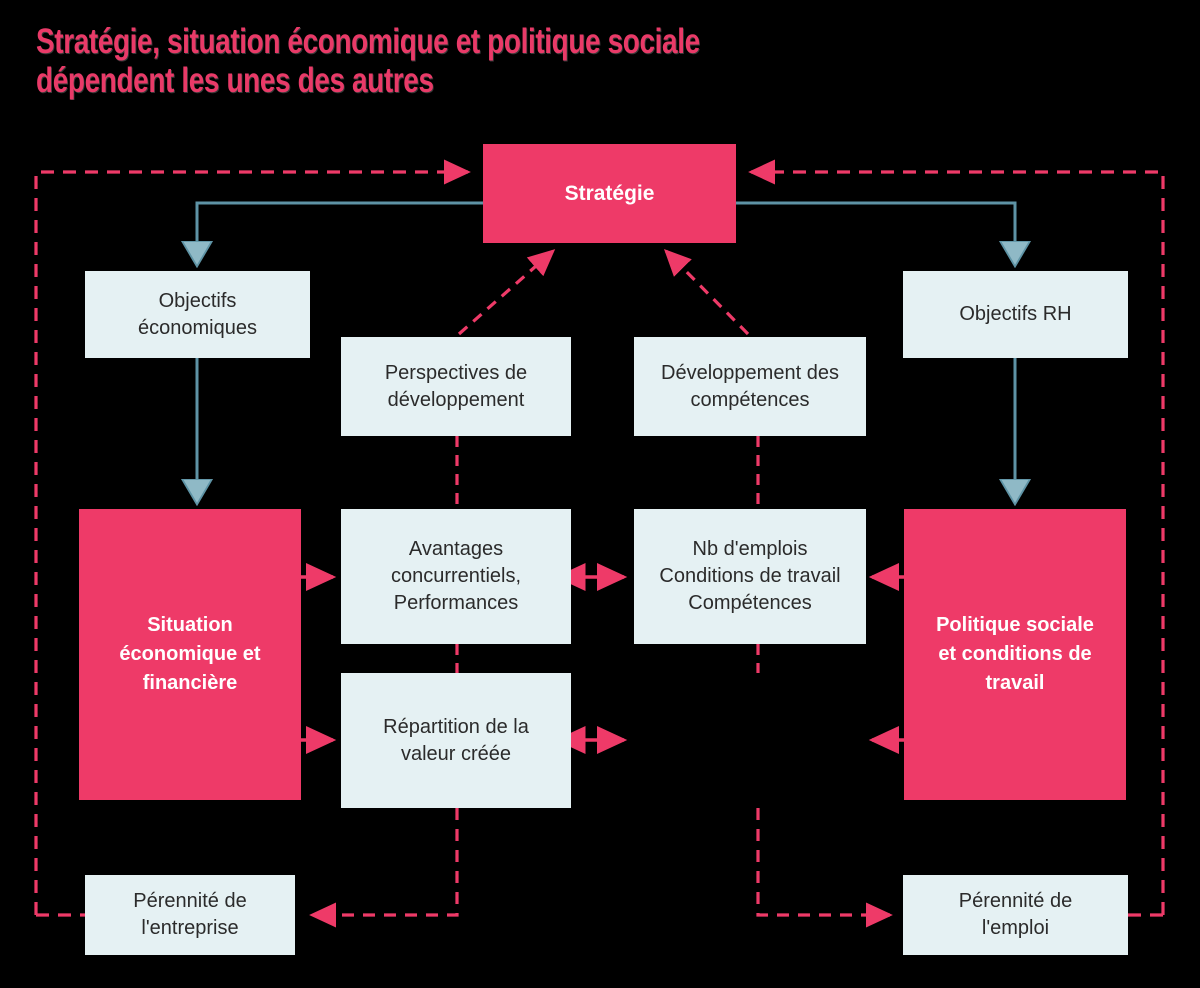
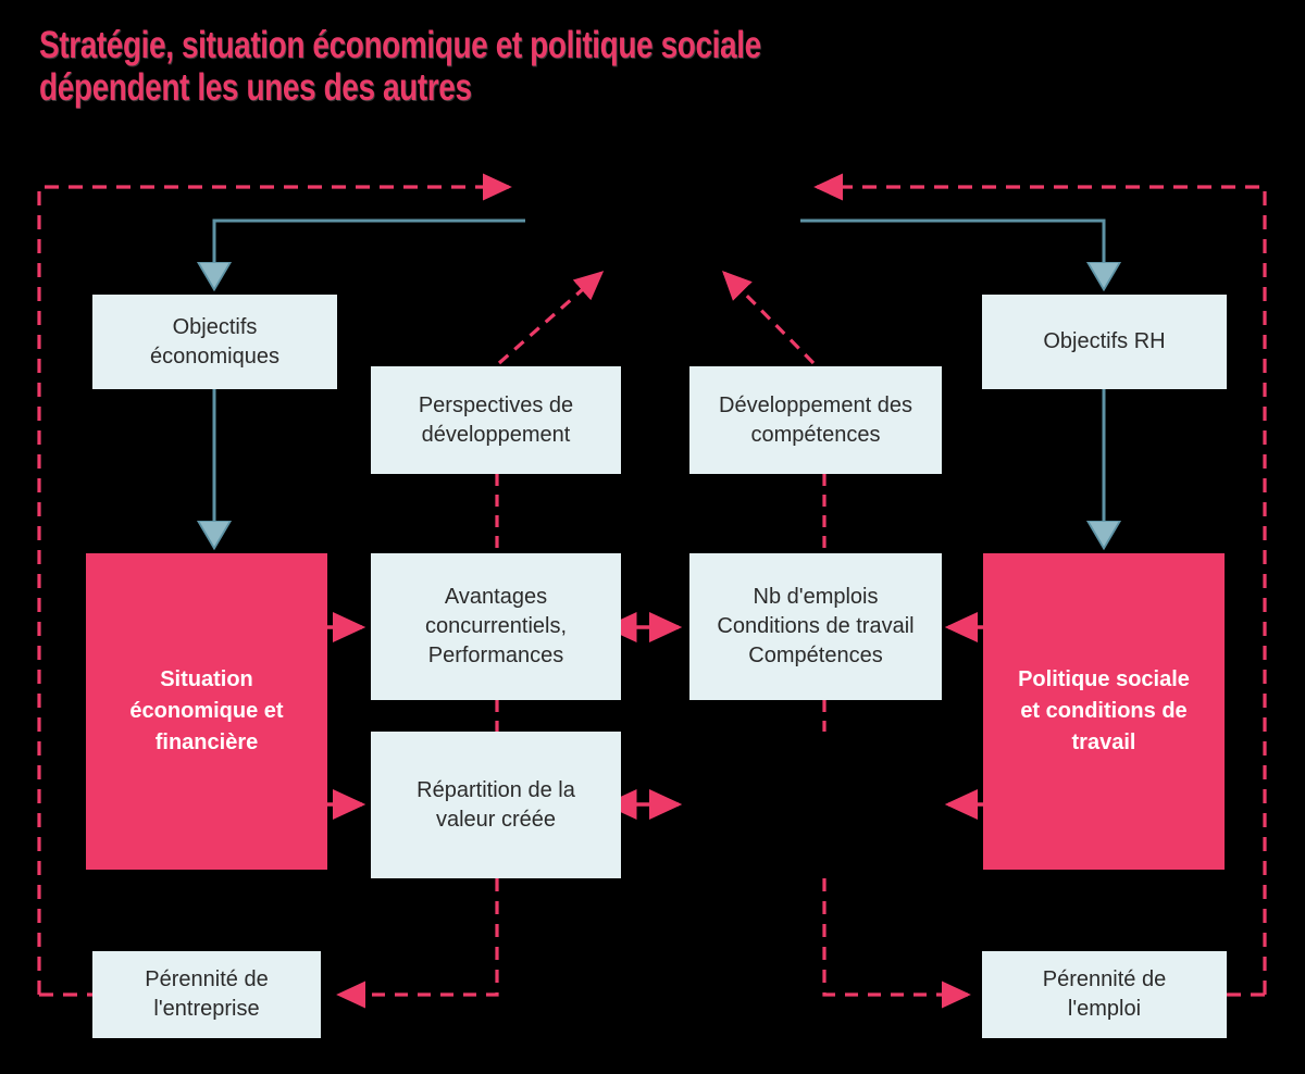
  Stratégie, situation économique et politique sociale
  dépendent les unes des autres
- Stratégie
  Objectifs
  économiques
  Objectifs RH
  Perspectives de
  développement
  Développement des
  compétences
  Situation
  économique et
  financière
  Politique sociale
  et conditions de
  travail
  Avantages
  concurrentiels,
  Performances
  Nb d'emplois
  Conditions de travail
  Compétences
  Répartition de la
  valeur créée
  Pérennité de
  l'entreprise
  Pérennité de
  l'emploi
